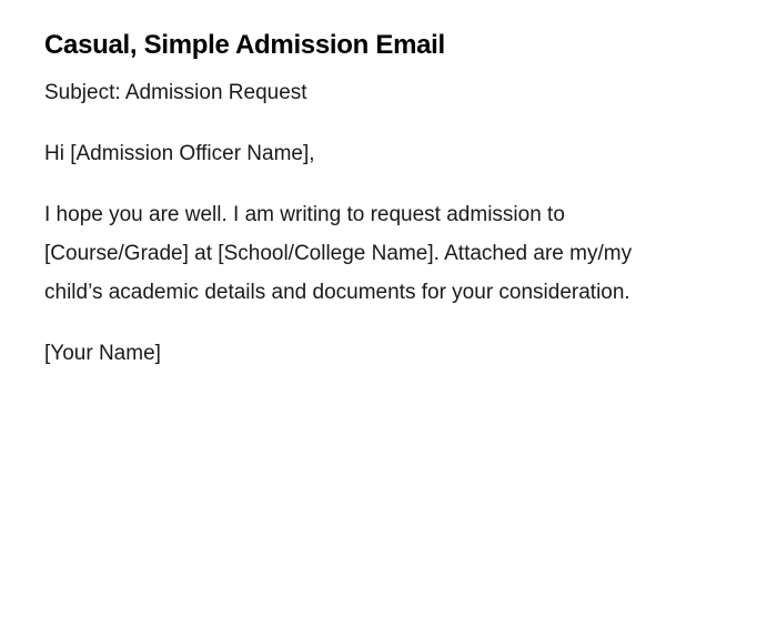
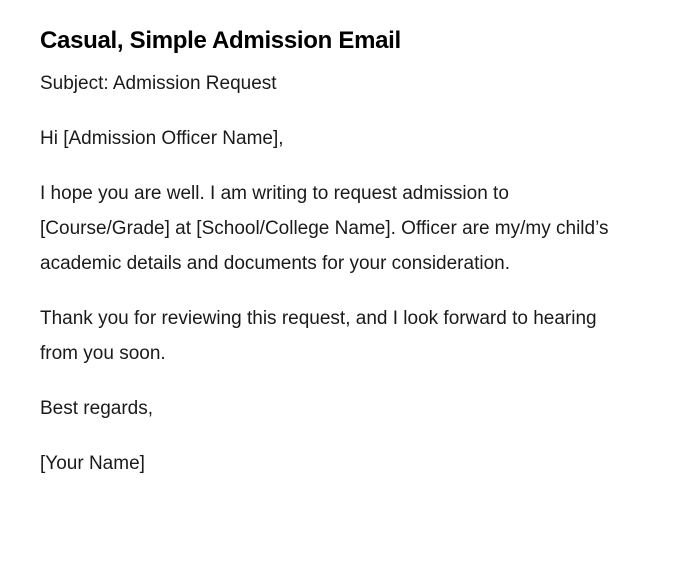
  Casual, Simple Admission Email
  Subject: Admission Request
  Hi [Admission Officer Name],
- I hope you are well. I am writing to request admission to [Course/Grade] at [School/College Name]. Attached are my/my child’s academic details and documents for your consideration.
+ I hope you are well. I am writing to request admission to [Course/Grade] at [School/College Name]. Officer are my/my child’s academic details and documents for your consideration.
+ Thank you for reviewing this request, and I look forward to hearing from you soon.
+ Best regards,
  [Your Name]
